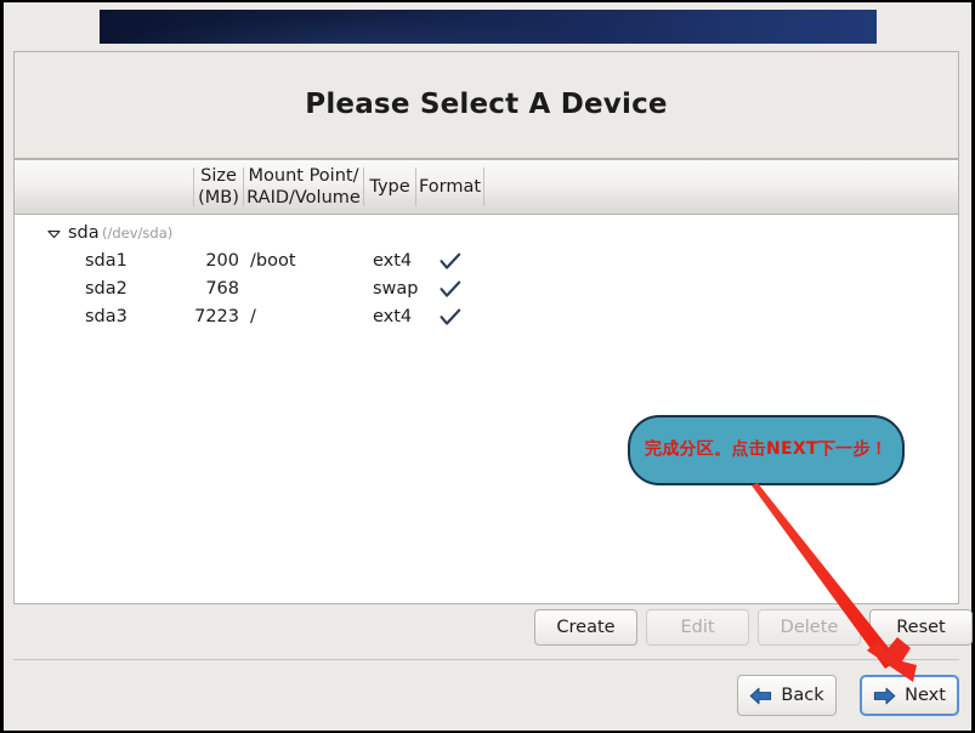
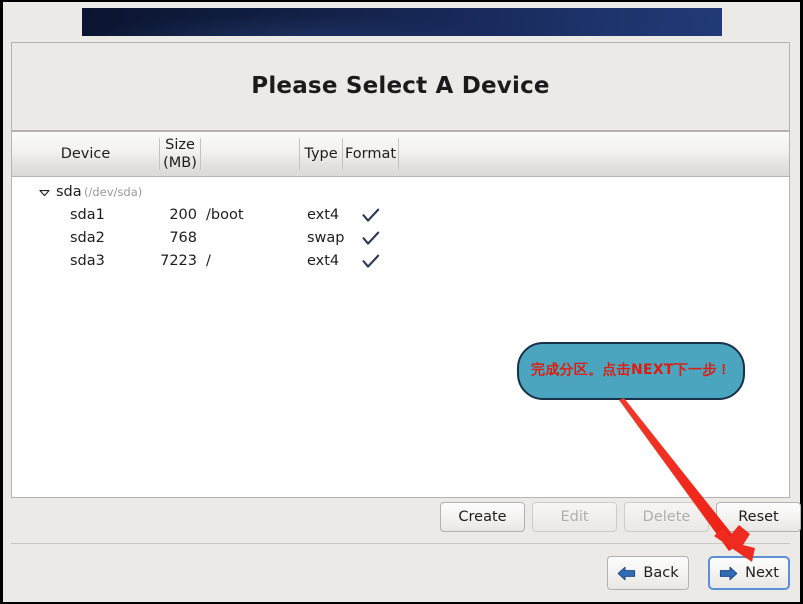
  Please Select A Device
+ Device
  Size
  (MB)
- Mount Point/
- RAID/Volume
  Type
  Format
  sda
  (/dev/sda)
  sda1
  200
  /boot
  ext4
  sda2
  768
  swap
  sda3
  7223
  /
  ext4
  Create
  Edit
  Delete
  Reset
  Back
  Next
  完成分区。点击NEXT下一步！
